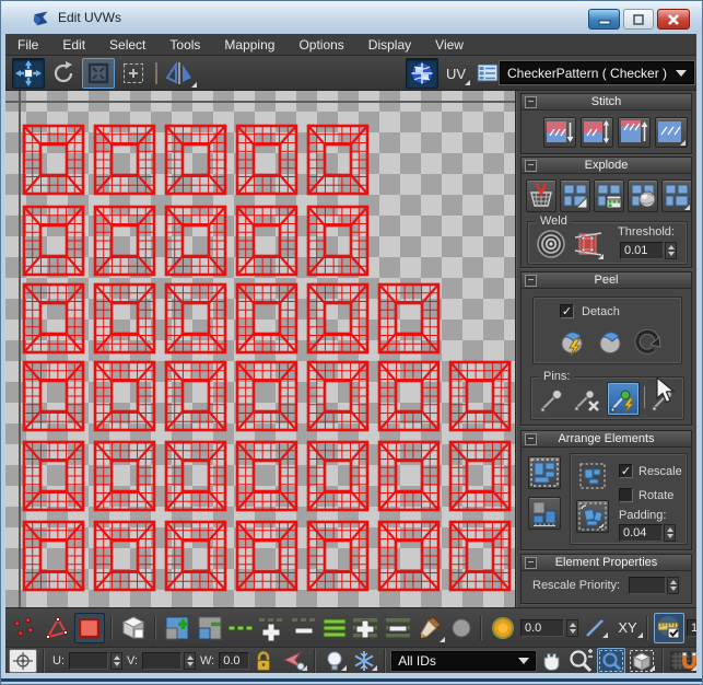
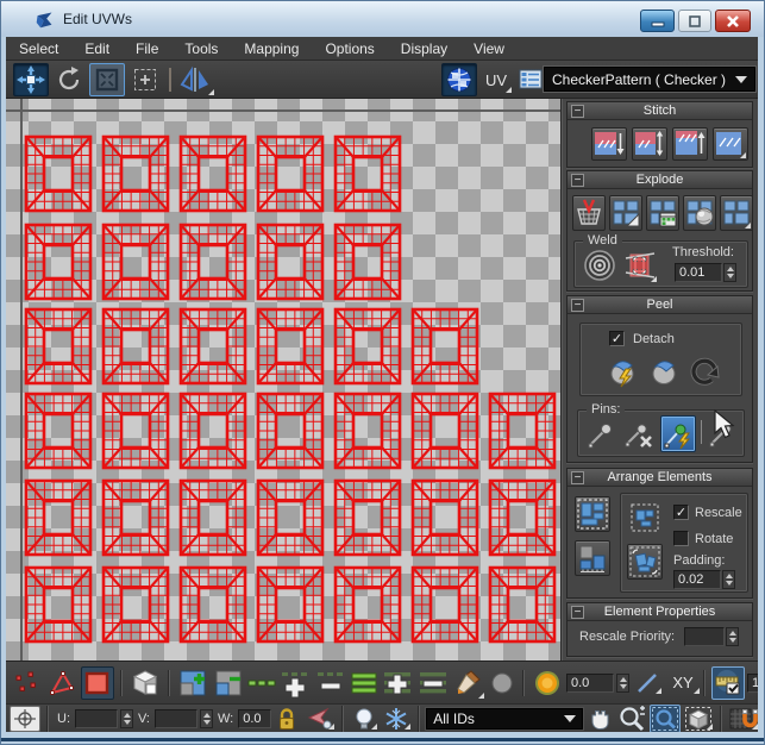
  Edit UVWs
- File
+ Select
  Edit
- Select
+ File
  Tools
  Mapping
  Options
  Display
  View
  UV
  CheckerPattern ( Checker )
  −
  Stitch
  −
  Explode
  Weld
  Threshold:
  0.01
  −
  Peel
  ✓
  Detach
  Pins:
  −
  Arrange Elements
  ✓
  Rescale
  Rotate
  Padding:
- 0.04
+ 0.02
  −
  Element Properties
  Rescale Priority:
  0.0
  XY
  U:
  V:
  W:
  0.0
  All IDs
